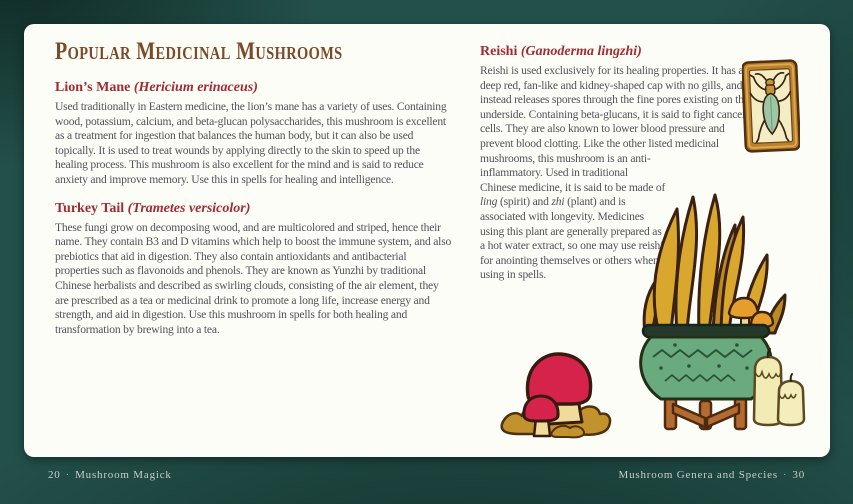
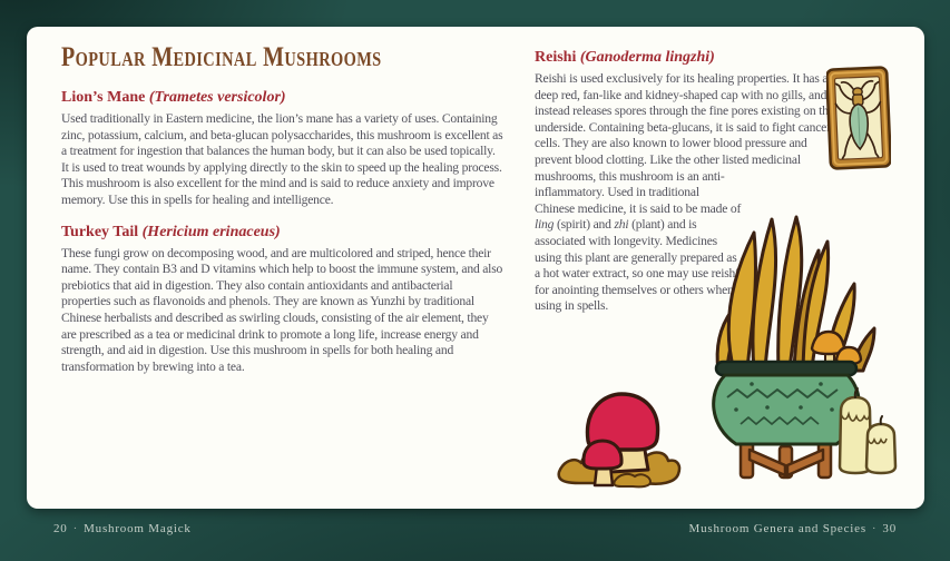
  Popular Medicinal Mushrooms
- Lion’s Mane (Hericium erinaceus)
+ Lion’s Mane (Trametes versicolor)
- Used traditionally in Eastern medicine, the lion’s mane has a variety of uses. Containing wood, potassium, calcium, and beta-glucan polysaccharides, this mushroom is excellent as a treatment for ingestion that balances the human body, but it can also be used topically. It is used to treat wounds by applying directly to the skin to speed up the healing process. This mushroom is also excellent for the mind and is said to reduce anxiety and improve memory. Use this in spells for healing and intelligence.
+ Used traditionally in Eastern medicine, the lion’s mane has a variety of uses. Containing zinc, potassium, calcium, and beta-glucan polysaccharides, this mushroom is excellent as a treatment for ingestion that balances the human body, but it can also be used topically. It is used to treat wounds by applying directly to the skin to speed up the healing process. This mushroom is also excellent for the mind and is said to reduce anxiety and improve memory. Use this in spells for healing and intelligence.
- Turkey Tail (Trametes versicolor)
+ Turkey Tail (Hericium erinaceus)
  These fungi grow on decomposing wood, and are multicolored and striped, hence their name. They contain B3 and D vitamins which help to boost the immune system, and also prebiotics that aid in digestion. They also contain antioxidants and antibacterial properties such as flavonoids and phenols. They are known as Yunzhi by traditional Chinese herbalists and described as swirling clouds, consisting of the air element, they are prescribed as a tea or medicinal drink to promote a long life, increase energy and strength, and aid in digestion. Use this mushroom in spells for both healing and transformation by brewing into a tea.
  Reishi (Ganoderma lingzhi)
  Reishi is used exclusively for its healing properties. It has a deep red, fan-like and kidney-shaped cap with no gills, and instead releases spores through the fine pores existing on th underside. Containing beta-glucans, it is said to fight cance cells. They are also known to lower blood pressure and prevent blood clotting. Like the other listed medicinal
  mushrooms, this mushroom is an anti-inflammatory. Used in traditional Chinese medicine, it is said to be made of ling (spirit) and zhi (plant) and is associated with longevity. Medicines using this plant are generally prepared as a hot water extract, so one may use reish for anointing themselves or others when using in spells.
  20 · Mushroom Magick
  Mushroom Genera and Species · 30
